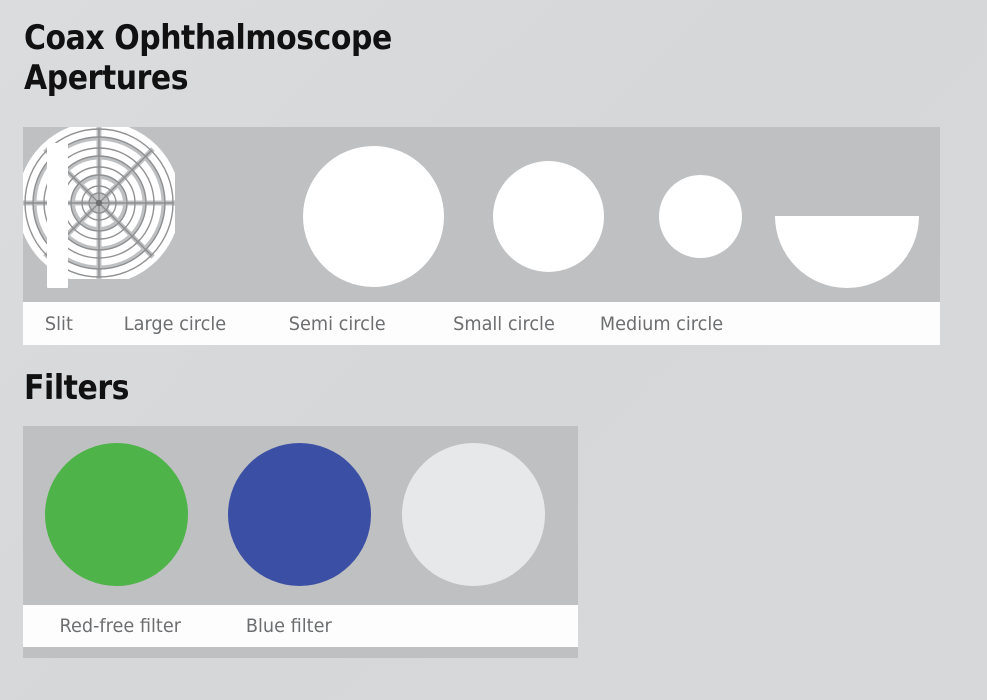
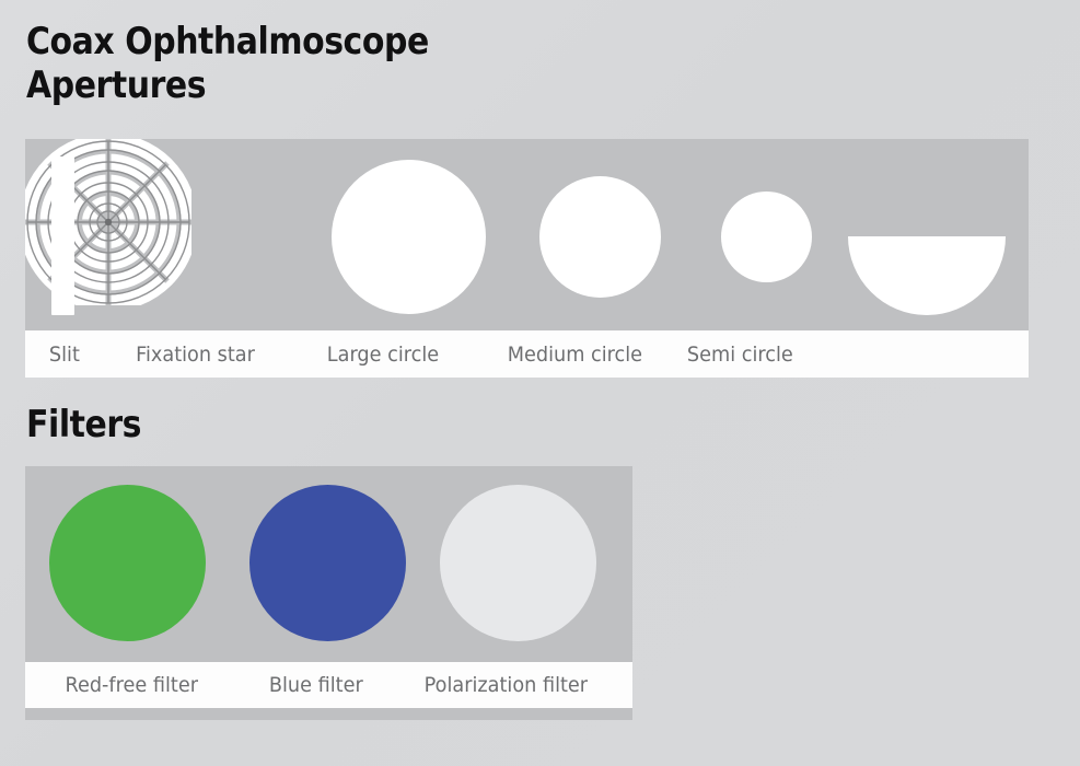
  Coax Ophthalmoscope
  Apertures
  Slit
+ Fixation star
  Large circle
- Semi circle
+ Medium circle
- Small circle
- Medium circle
+ Semi circle
  Filters
  Red-free filter
  Blue filter
+ Polarization filter
